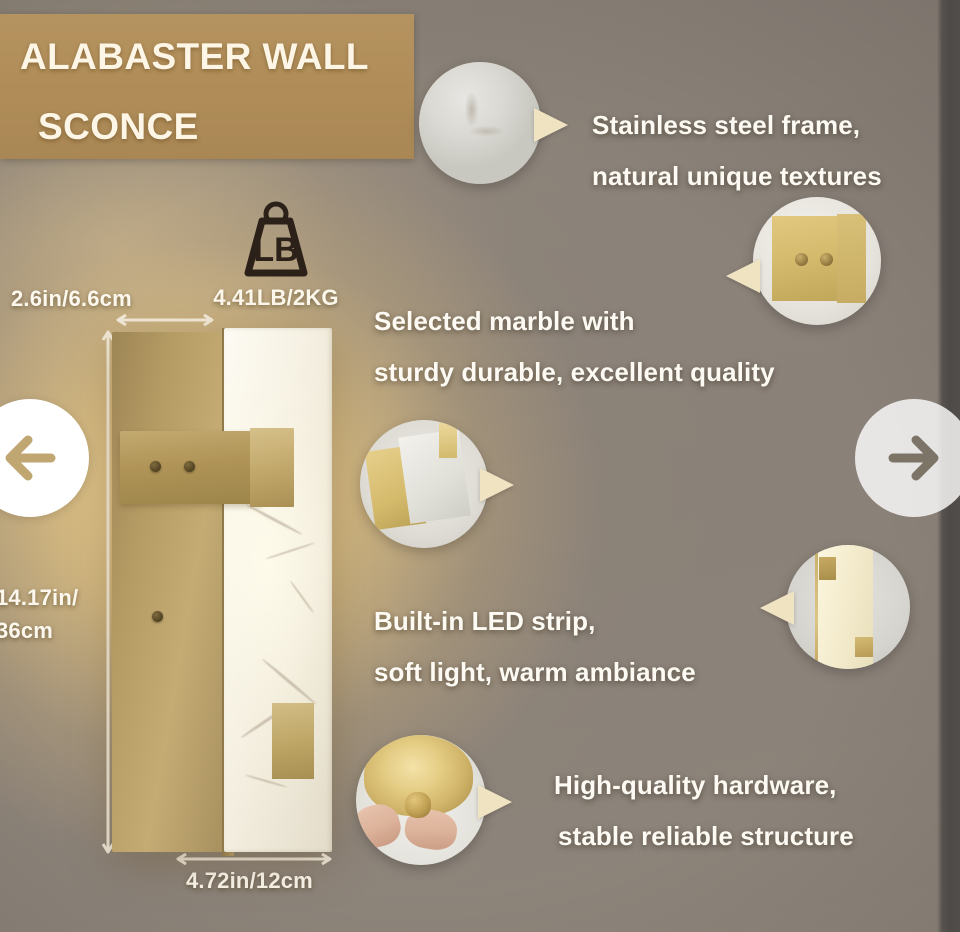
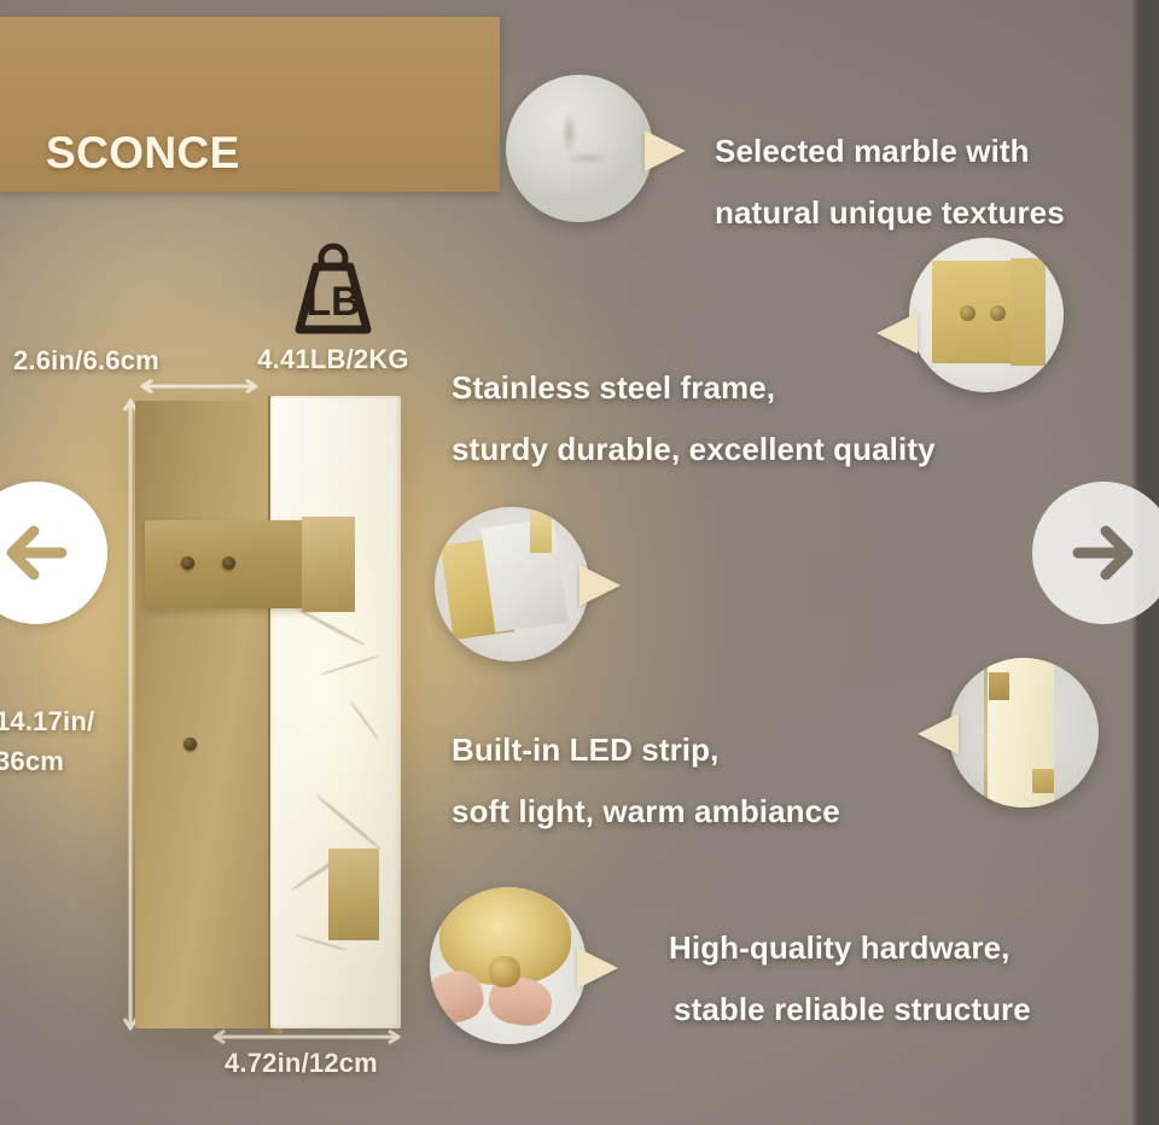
- ALABASTER WALL
  SCONCE
  LB
  4.41LB/2KG
  2.6in/6.6cm
  14.17in/
  36cm
  4.72in/12cm
- Stainless steel frame,
+ Selected marble with
  natural unique textures
- Selected marble with
+ Stainless steel frame,
  sturdy durable, excellent quality
  Built-in LED strip,
  soft light, warm ambiance
  High-quality hardware,
  stable reliable structure
